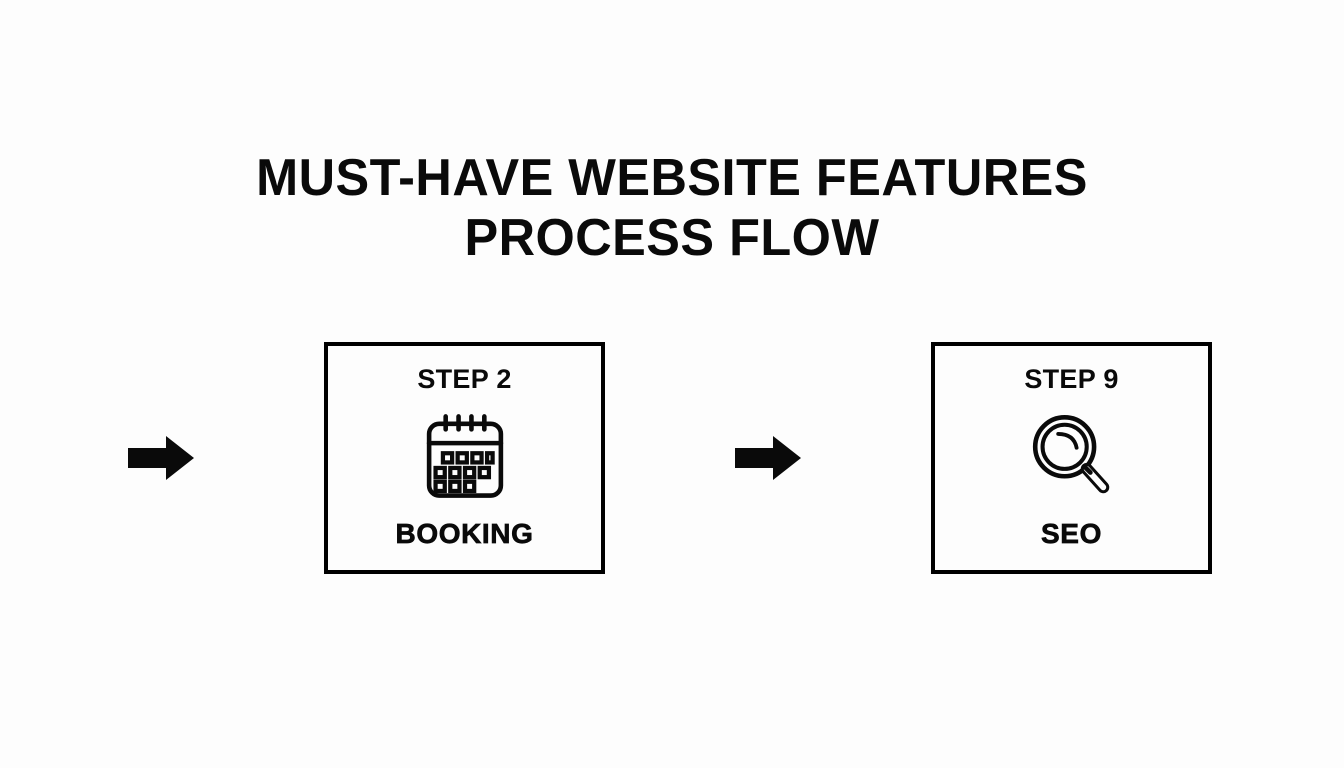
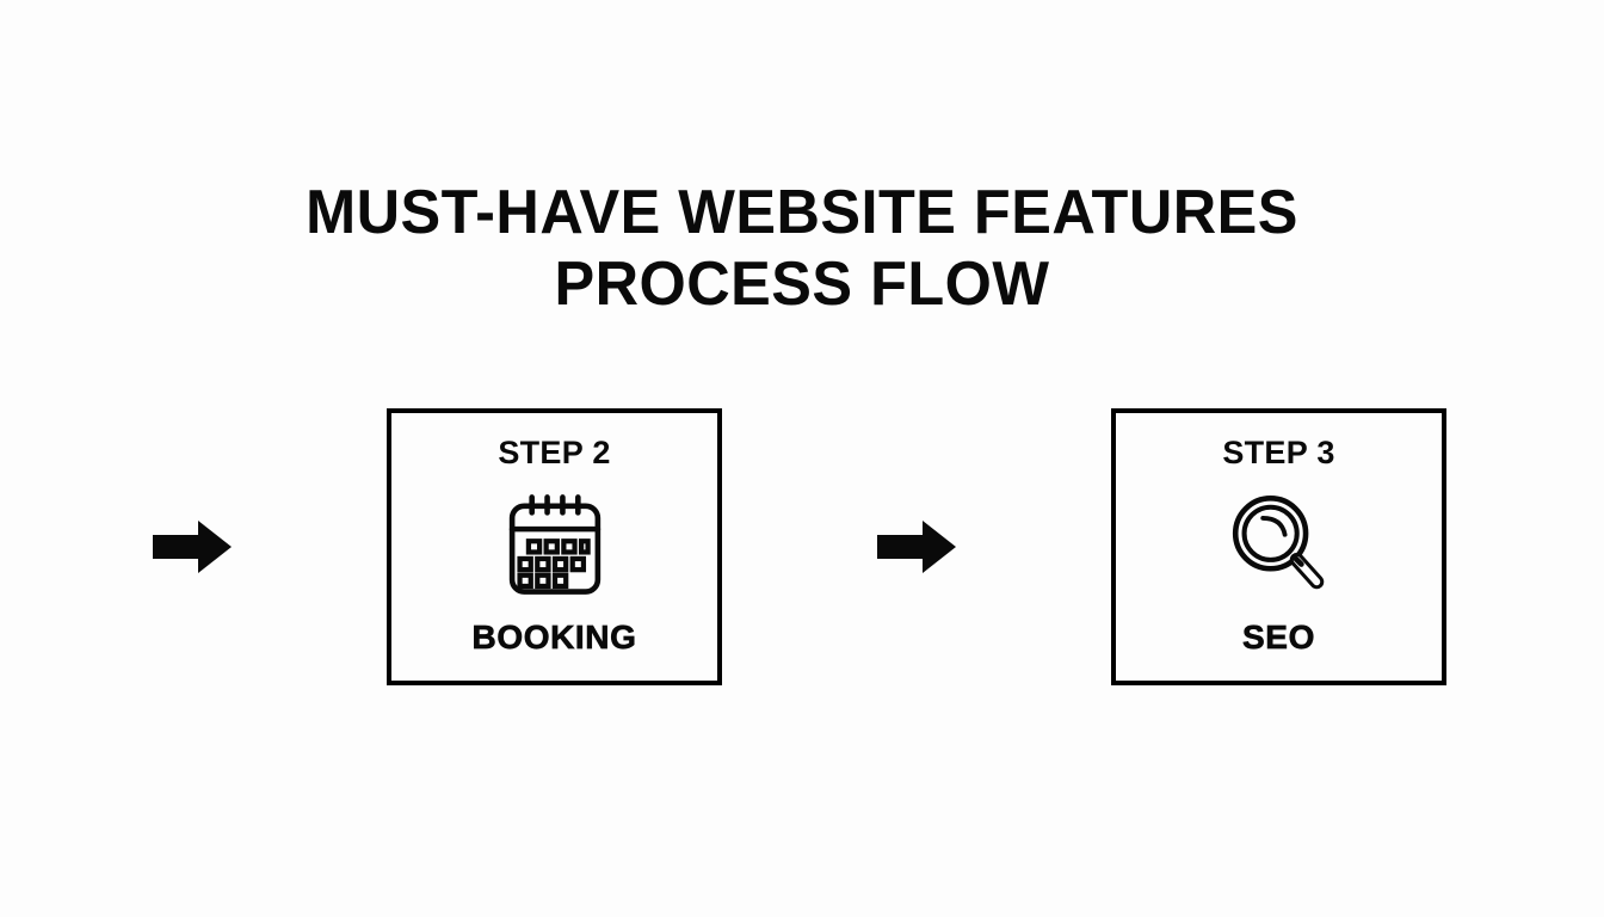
  MUST-HAVE WEBSITE FEATURES
  PROCESS FLOW
  STEP 2
  BOOKING
- STEP 9
+ STEP 3
  SEO
